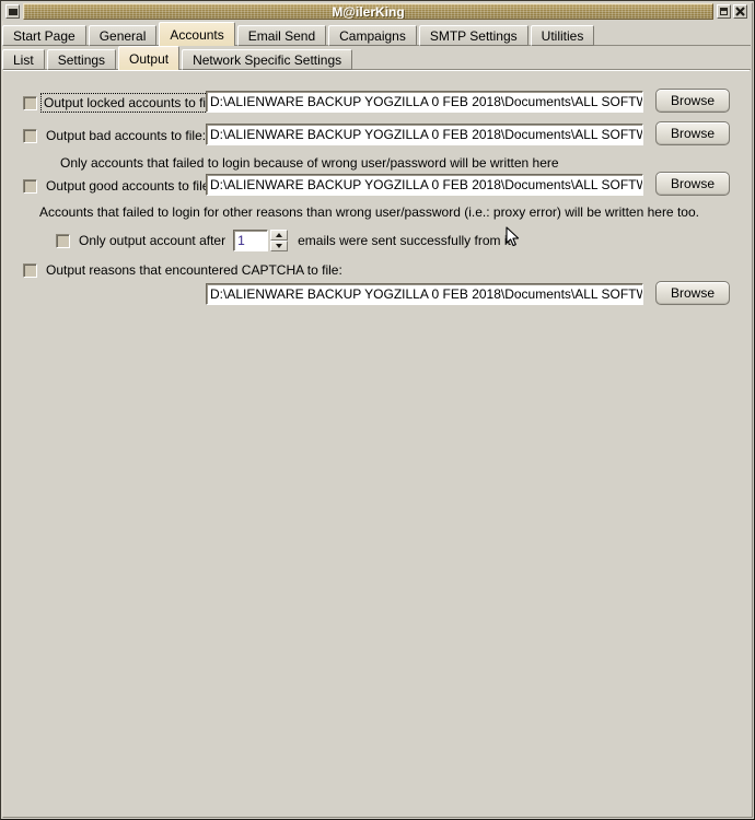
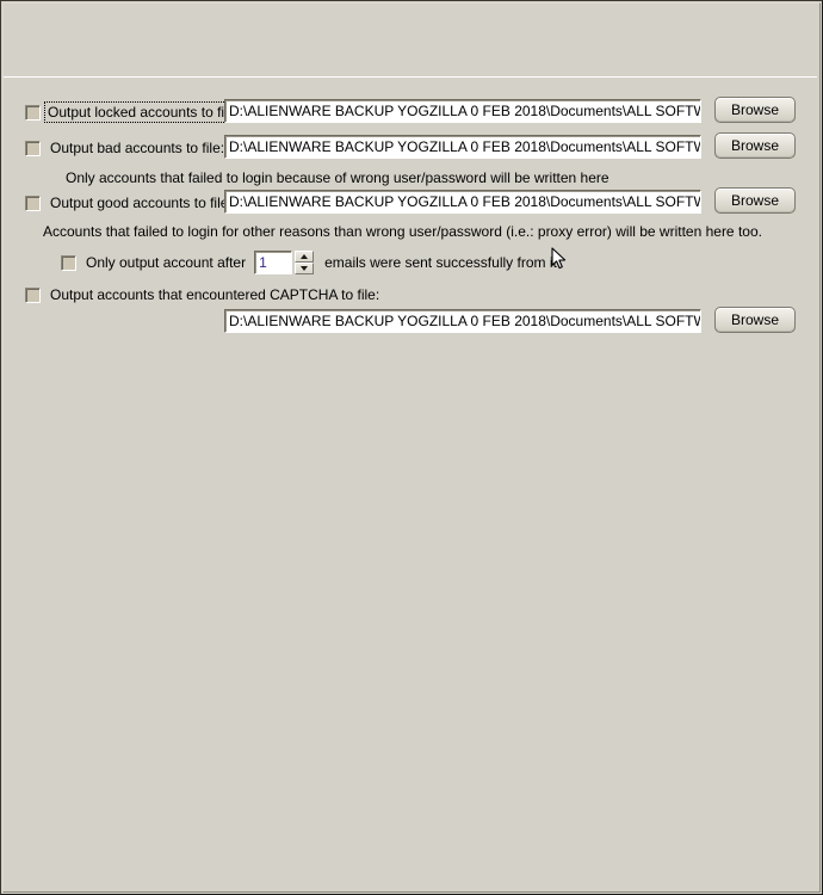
- M@ilerKing
- Start Page
- General
- Accounts
- Email Send
- Campaigns
- SMTP Settings
- Utilities
- List
- Settings
- Output
- Network Specific Settings
  Output locked accounts to fi
  D:\ALIENWARE BACKUP YOGZILLA 0 FEB 2018\Documents\ALL SOFTW
  Browse
  Output bad accounts to file:
  D:\ALIENWARE BACKUP YOGZILLA 0 FEB 2018\Documents\ALL SOFTW
  Browse
  Only accounts that failed to login because of wrong user/password will be written here
  Output good accounts to fil
  D:\ALIENWARE BACKUP YOGZILLA 0 FEB 2018\Documents\ALL SOFTW
  Browse
  Accounts that failed to login for other reasons than wrong user/password (i.e.: proxy error) will be written here too.
  Only output account after
  1
  emails were sent successfully from i
- Output reasons that encountered CAPTCHA to file:
+ Output accounts that encountered CAPTCHA to file:
  D:\ALIENWARE BACKUP YOGZILLA 0 FEB 2018\Documents\ALL SOFTW
  Browse
